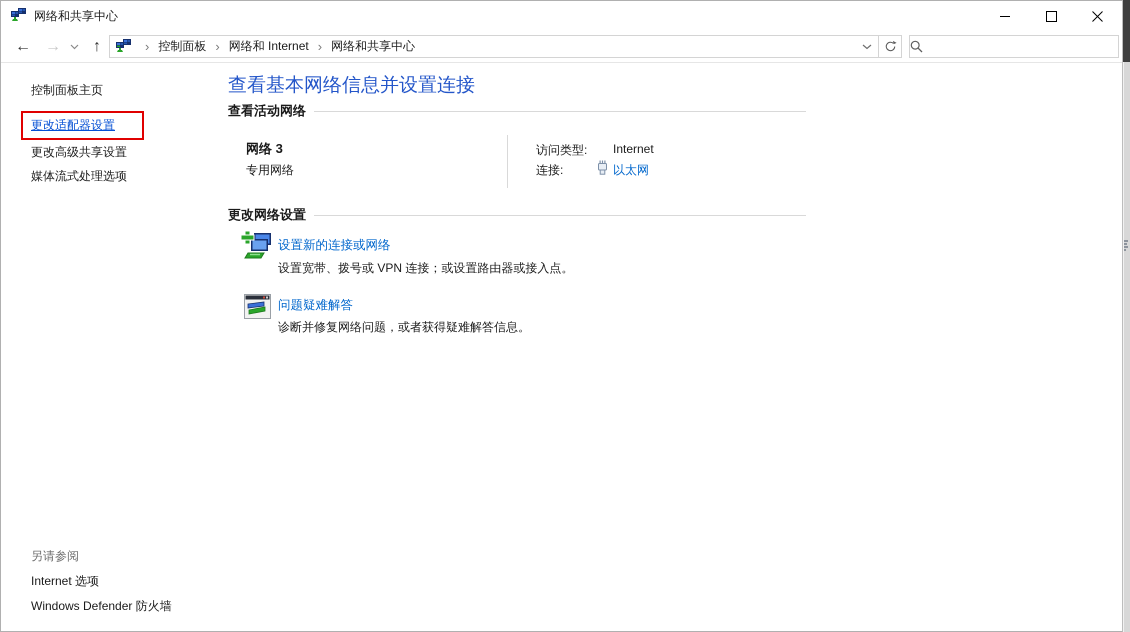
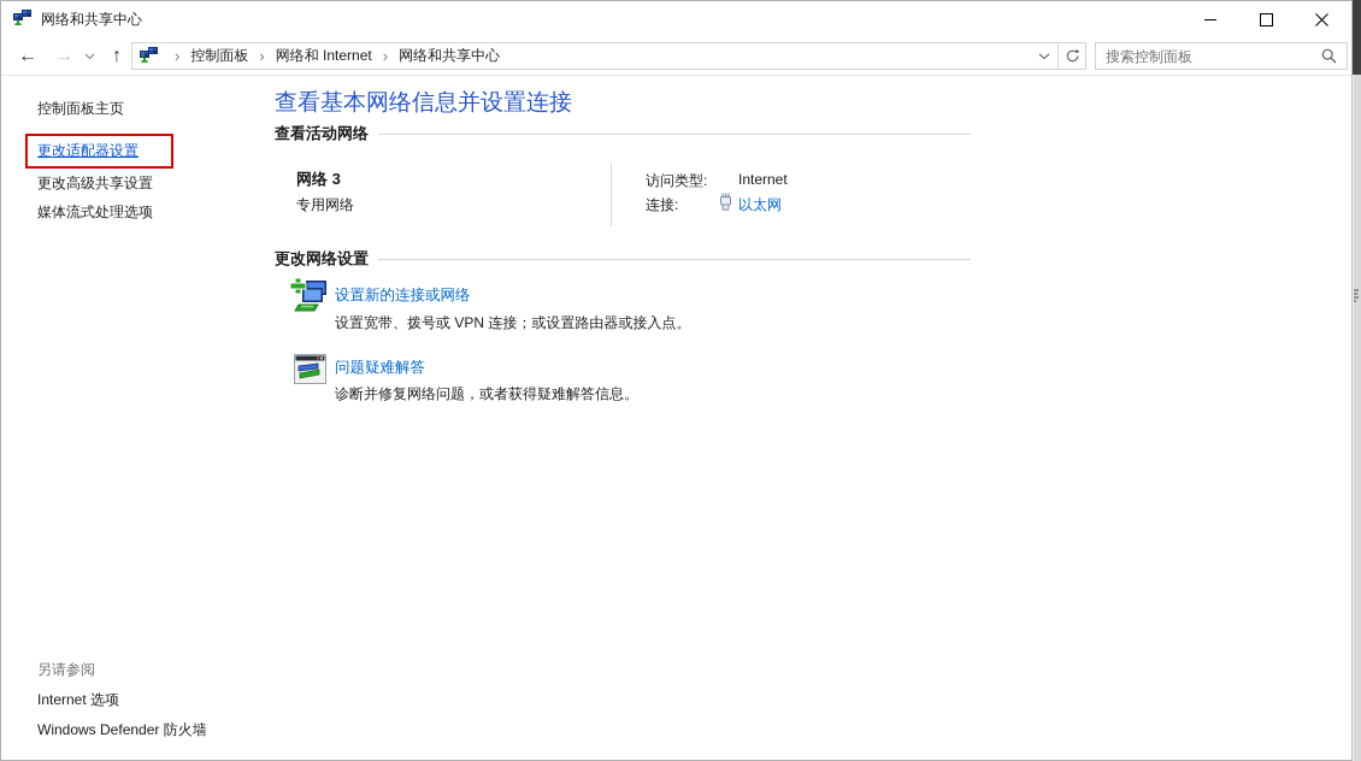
  网络和共享中心
  ←
  →
  ↑
  ›
  控制面板
  ›
  网络和 Internet
  ›
  网络和共享中心
+ 搜索控制面板
  控制面板主页
  更改适配器设置
  更改高级共享设置
  媒体流式处理选项
  另请参阅
  Internet 选项
  Windows Defender 防火墙
  查看基本网络信息并设置连接
  查看活动网络
  网络 3
  专用网络
  访问类型:
  Internet
  连接:
  以太网
  更改网络设置
  设置新的连接或网络
  设置宽带、拨号或 VPN 连接；或设置路由器或接入点。
  问题疑难解答
  诊断并修复网络问题，或者获得疑难解答信息。
